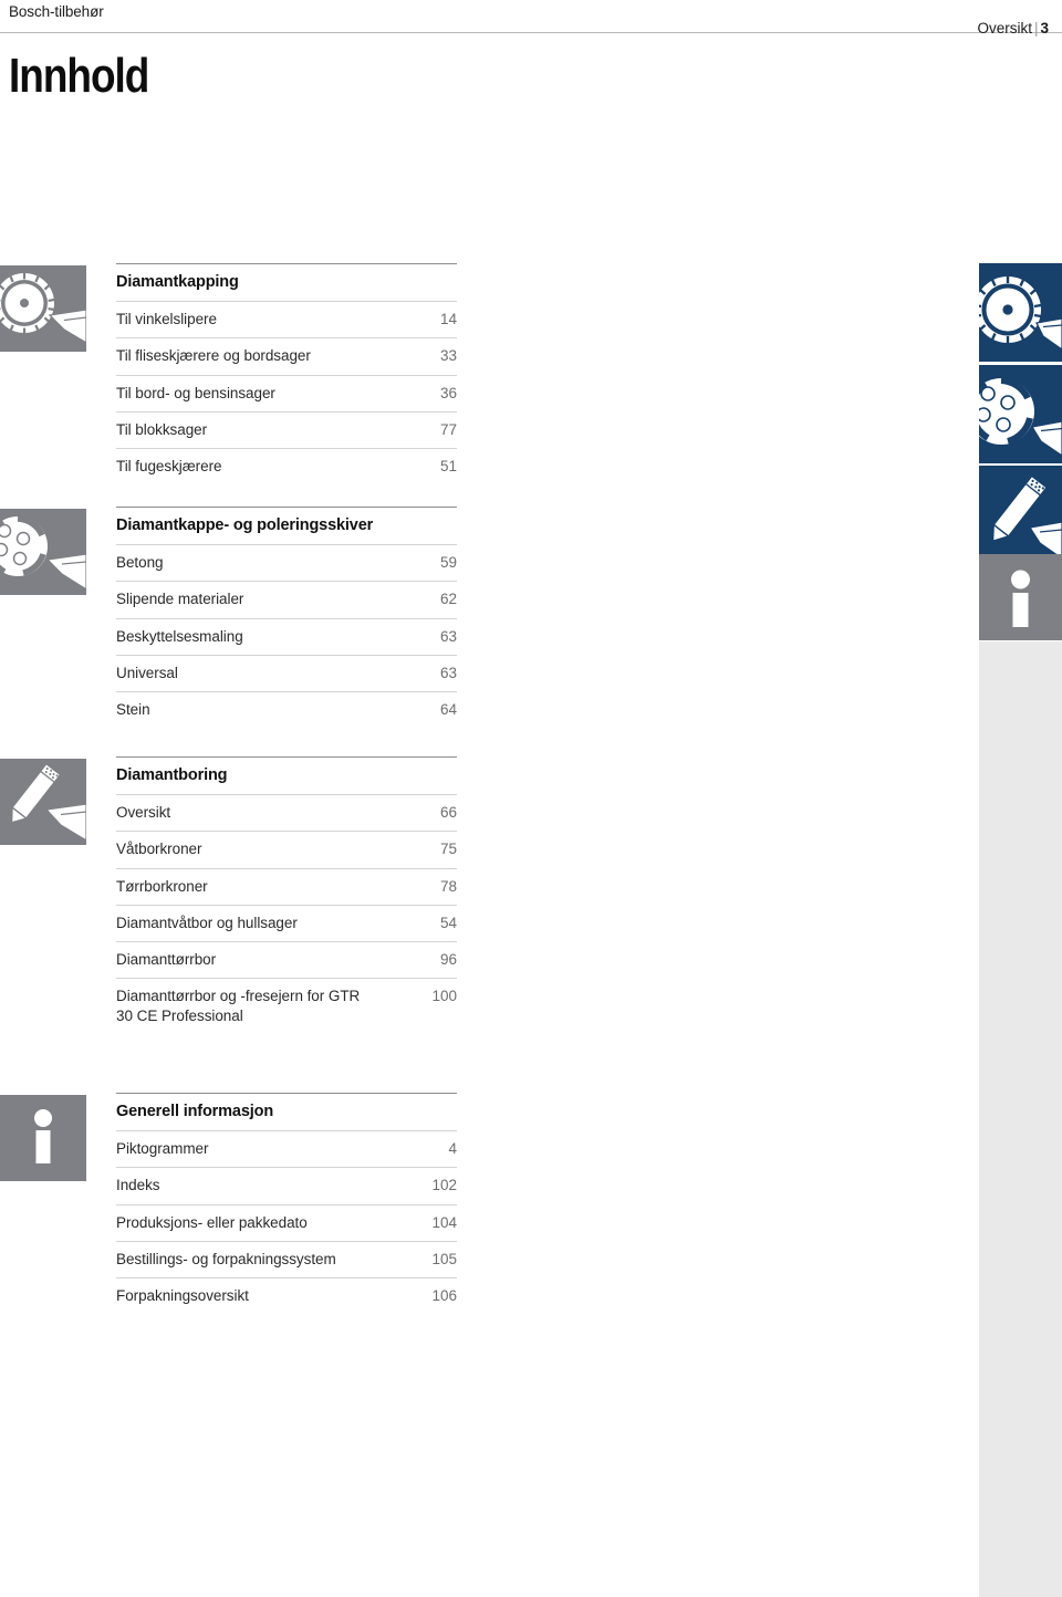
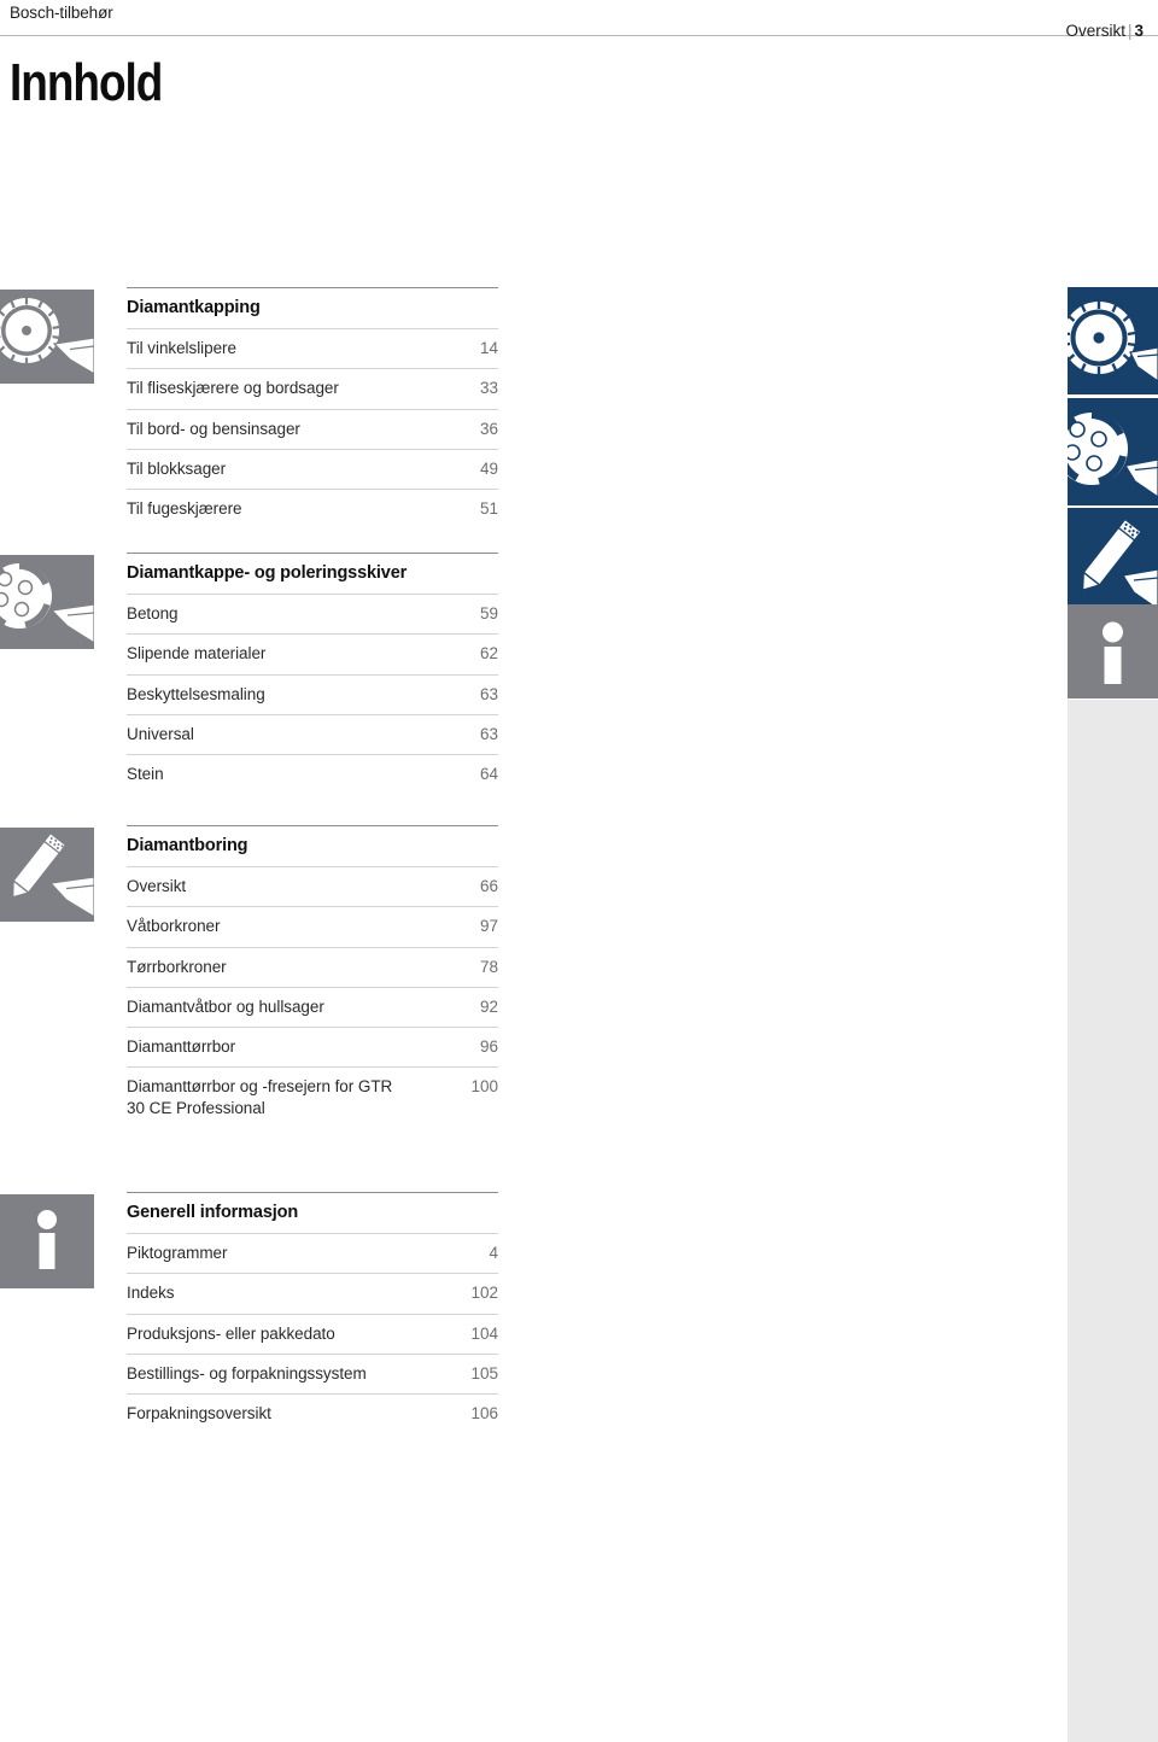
  Bosch-tilbehør
  Oversikt | 3
  Innhold
  Diamantkapping
  Til vinkelslipere
  14
  Til fliseskjærere og bordsager
  33
  Til bord- og bensinsager
  36
  Til blokksager
- 77
+ 49
  Til fugeskjærere
  51
  Diamantkappe- og poleringsskiver
  Betong
  59
  Slipende materialer
  62
  Beskyttelsesmaling
  63
  Universal
  63
  Stein
  64
  Diamantboring
  Oversikt
  66
  Våtborkroner
- 75
+ 97
  Tørrborkroner
  78
  Diamantvåtbor og hullsager
- 54
+ 92
  Diamanttørrbor
  96
  Diamanttørrbor og -fresejern for GTR 30 CE Professional
  100
  Generell informasjon
  Piktogrammer
  4
  Indeks
  102
  Produksjons- eller pakkedato
  104
  Bestillings- og forpakningssystem
  105
  Forpakningsoversikt
  106
